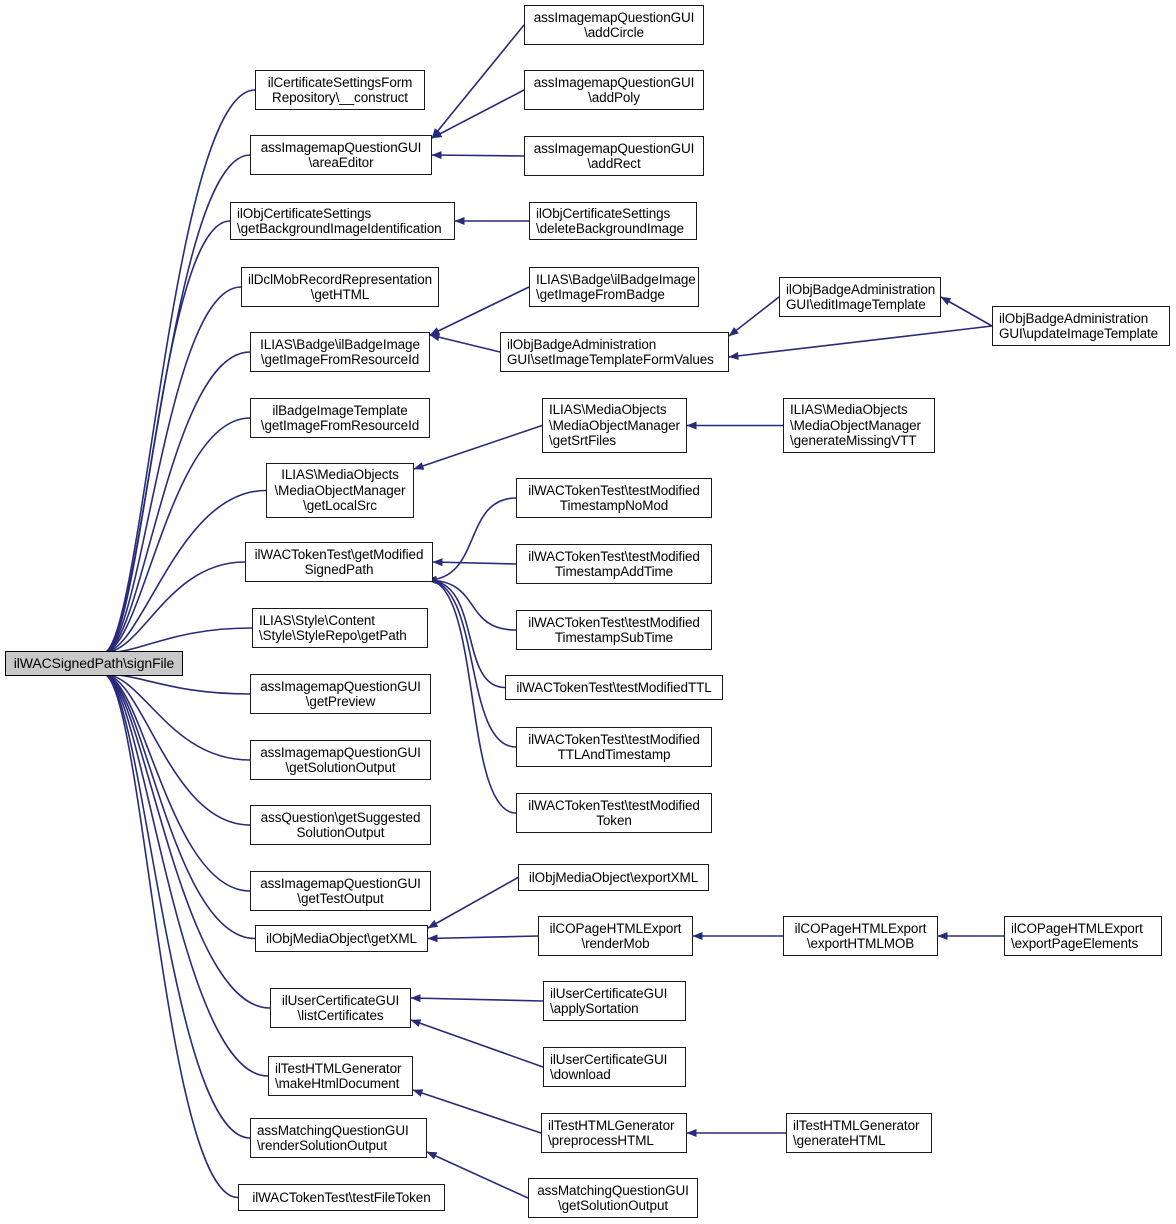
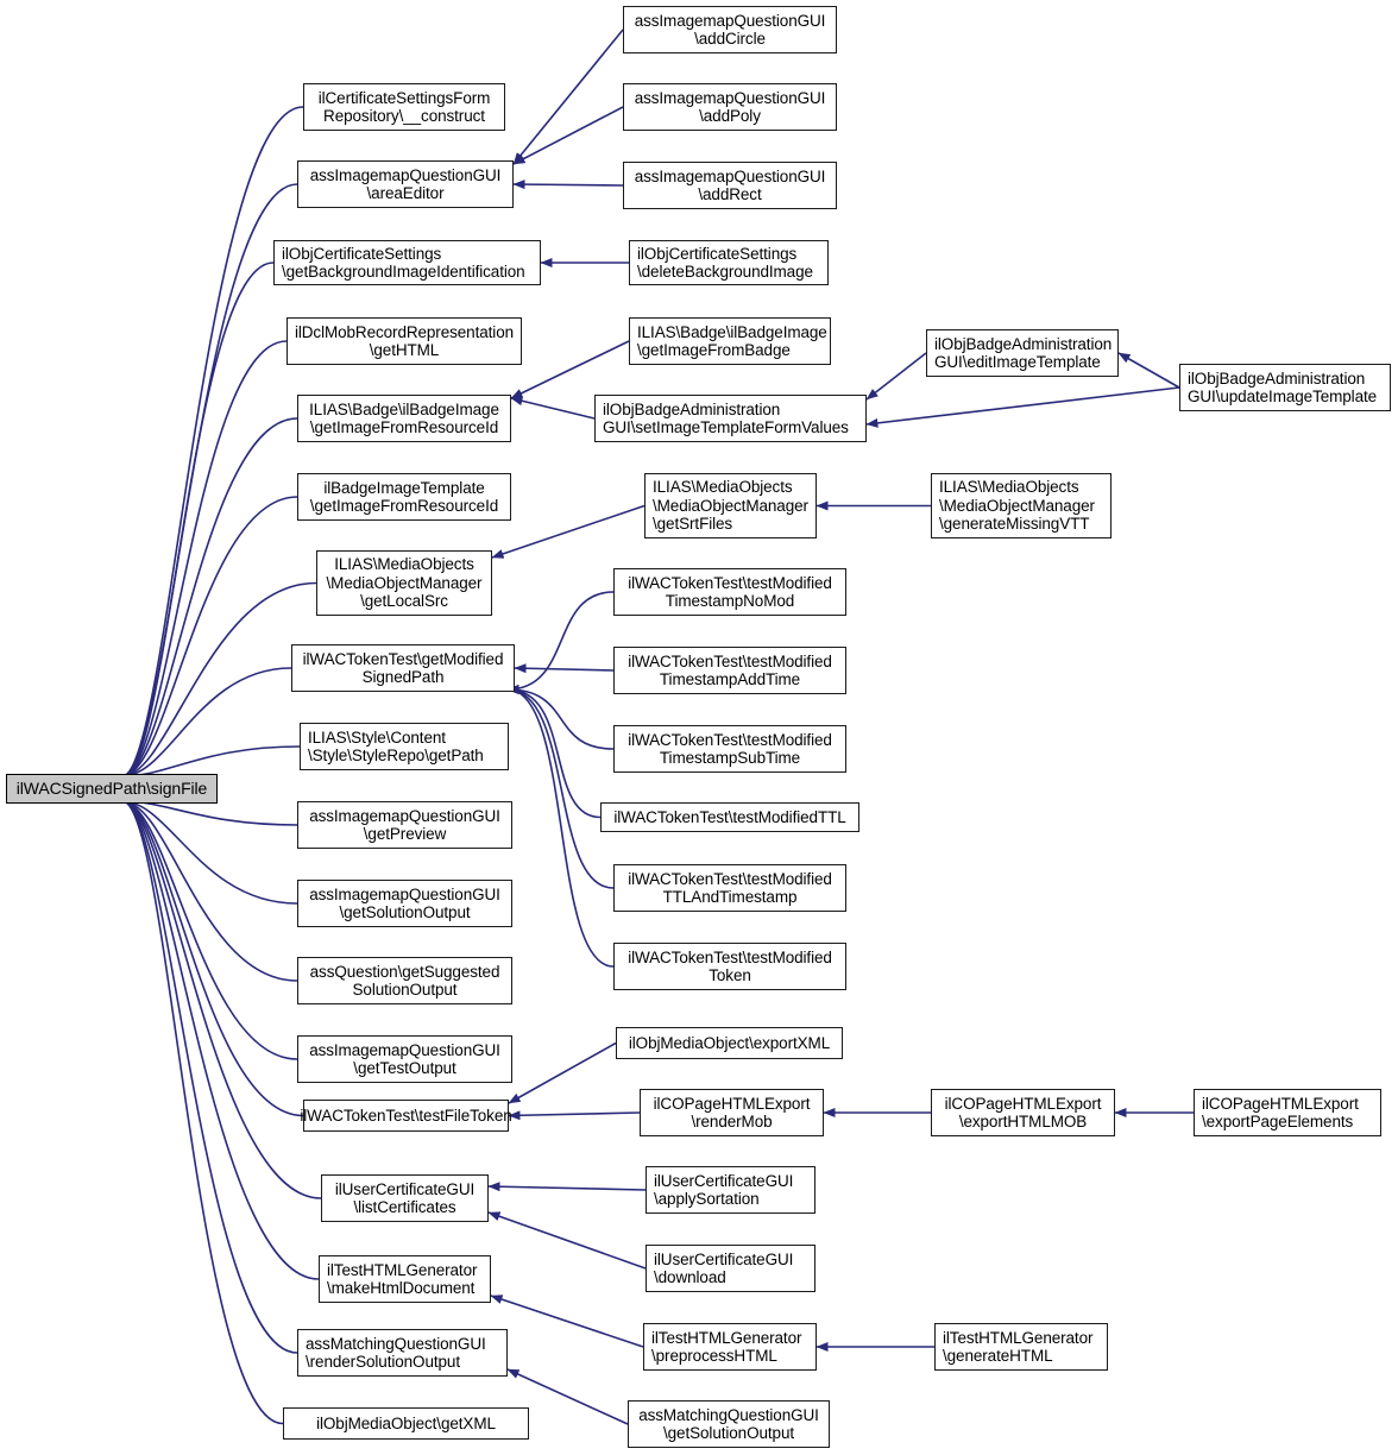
  ilWACSignedPath\signFile
  ilCertificateSettingsForm
  Repository\__construct
  assImagemapQuestionGUI
  \areaEditor
  assImagemapQuestionGUI
  \addCircle
  assImagemapQuestionGUI
  \addPoly
  assImagemapQuestionGUI
  \addRect
  ilObjCertificateSettings
  \getBackgroundImageIdentification
  ilObjCertificateSettings
  \deleteBackgroundImage
  ilDclMobRecordRepresentation
  \getHTML
  ILIAS\Badge\ilBadgeImage
  \getImageFromBadge
  ILIAS\Badge\ilBadgeImage
  \getImageFromResourceId
  ilObjBadgeAdministration
  GUI\setImageTemplateFormValues
  ilObjBadgeAdministration
  GUI\editImageTemplate
  ilObjBadgeAdministration
  GUI\updateImageTemplate
  ilBadgeImageTemplate
  \getImageFromResourceId
  ILIAS\MediaObjects
  \MediaObjectManager
  \getSrtFiles
  ILIAS\MediaObjects
  \MediaObjectManager
  \generateMissingVTT
  ILIAS\MediaObjects
  \MediaObjectManager
  \getLocalSrc
  ilWACTokenTest\getModified
  SignedPath
  ilWACTokenTest\testModified
  TimestampNoMod
  ilWACTokenTest\testModified
  TimestampAddTime
  ilWACTokenTest\testModified
  TimestampSubTime
  ilWACTokenTest\testModifiedTTL
  ilWACTokenTest\testModified
  TTLAndTimestamp
  ilWACTokenTest\testModified
  Token
  ILIAS\Style\Content
  \Style\StyleRepo\getPath
  assImagemapQuestionGUI
  \getPreview
  assImagemapQuestionGUI
  \getSolutionOutput
  assQuestion\getSuggested
  SolutionOutput
  assImagemapQuestionGUI
  \getTestOutput
- ilObjMediaObject\getXML
+ ilWACTokenTest\testFileToken
  ilObjMediaObject\exportXML
  ilCOPageHTMLExport
  \renderMob
  ilCOPageHTMLExport
  \exportHTMLMOB
  ilCOPageHTMLExport
  \exportPageElements
  ilUserCertificateGUI
  \listCertificates
  ilUserCertificateGUI
  \applySortation
  ilUserCertificateGUI
  \download
  ilTestHTMLGenerator
  \makeHtmlDocument
  ilTestHTMLGenerator
  \preprocessHTML
  ilTestHTMLGenerator
  \generateHTML
  assMatchingQuestionGUI
  \renderSolutionOutput
  assMatchingQuestionGUI
  \getSolutionOutput
- ilWACTokenTest\testFileToken
+ ilObjMediaObject\getXML
